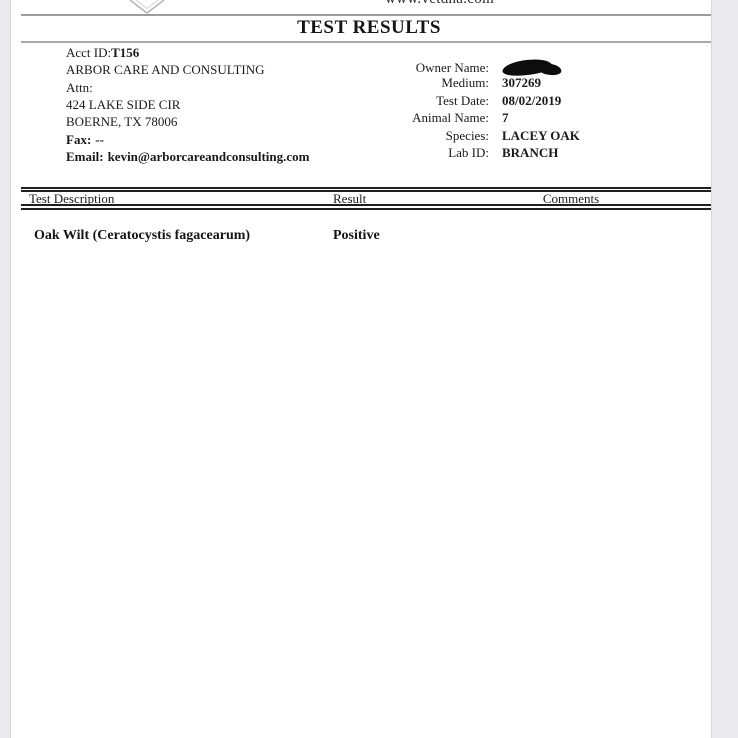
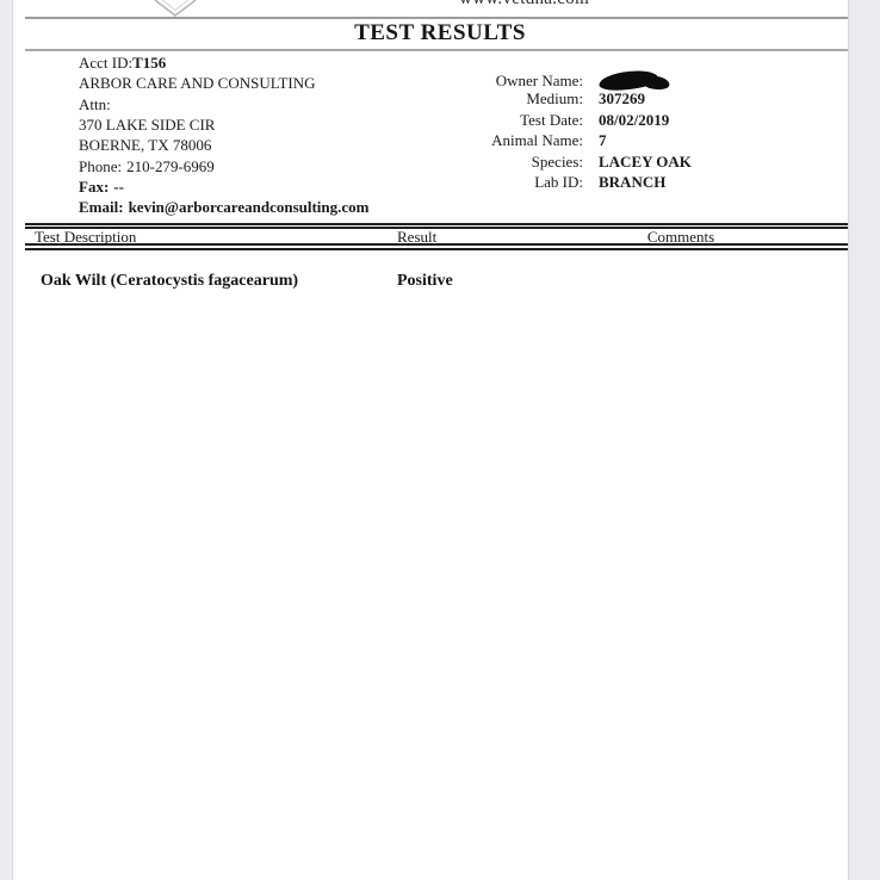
  TEST RESULTS
  Acct ID:T156
  ARBOR CARE AND CONSULTING
  Attn:
- 424 LAKE SIDE CIR
+ 370 LAKE SIDE CIR
  BOERNE, TX 78006
+ Phone: 210-279-6969
  Fax: --
  Email: kevin@arborcareandconsulting.com
  Owner Name:
  Medium:
  307269
  Test Date:
  08/02/2019
  Animal Name:
  7
  Species:
  LACEY OAK
  Lab ID:
  BRANCH
  Test Description
  Result
  Comments
  Oak Wilt (Ceratocystis fagacearum)
  Positive
